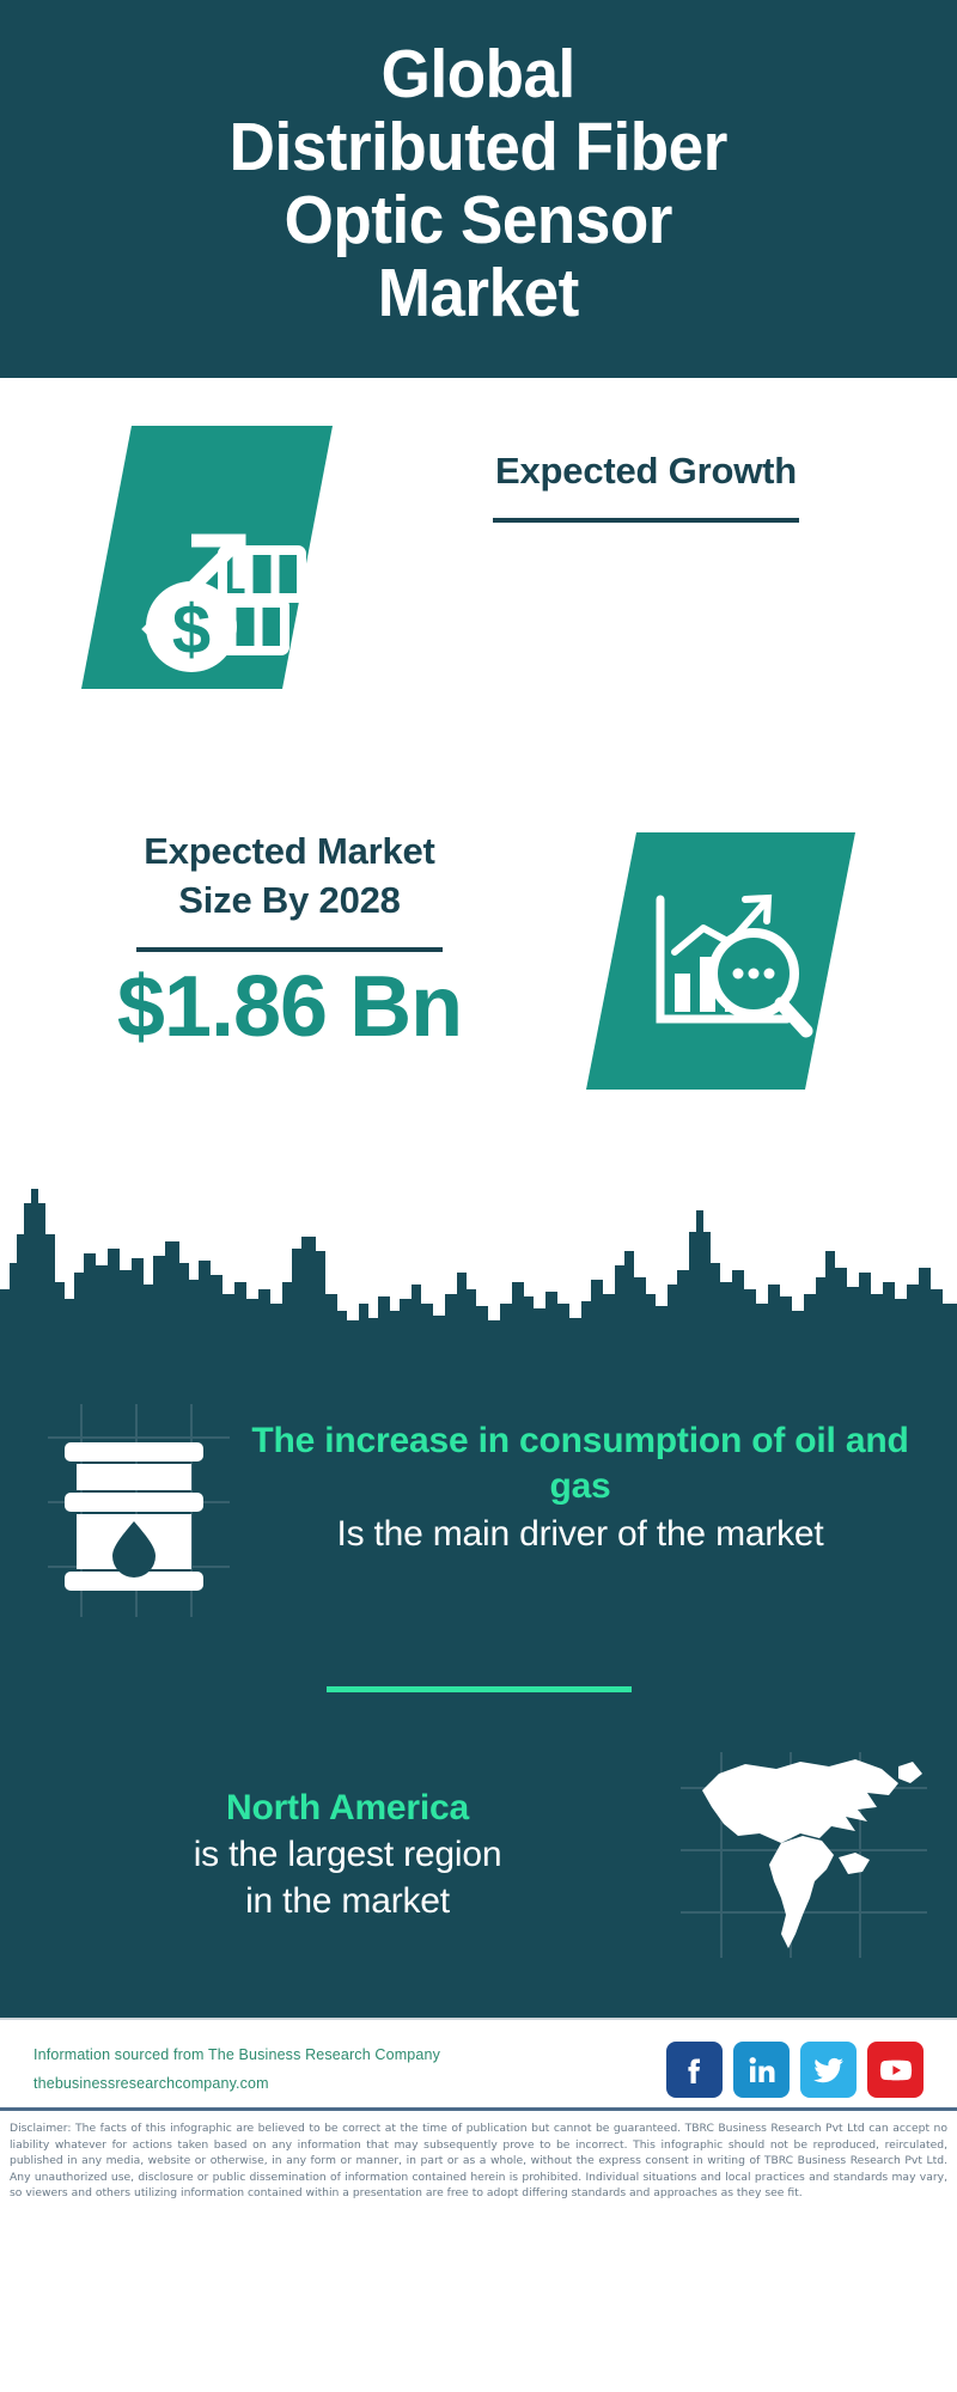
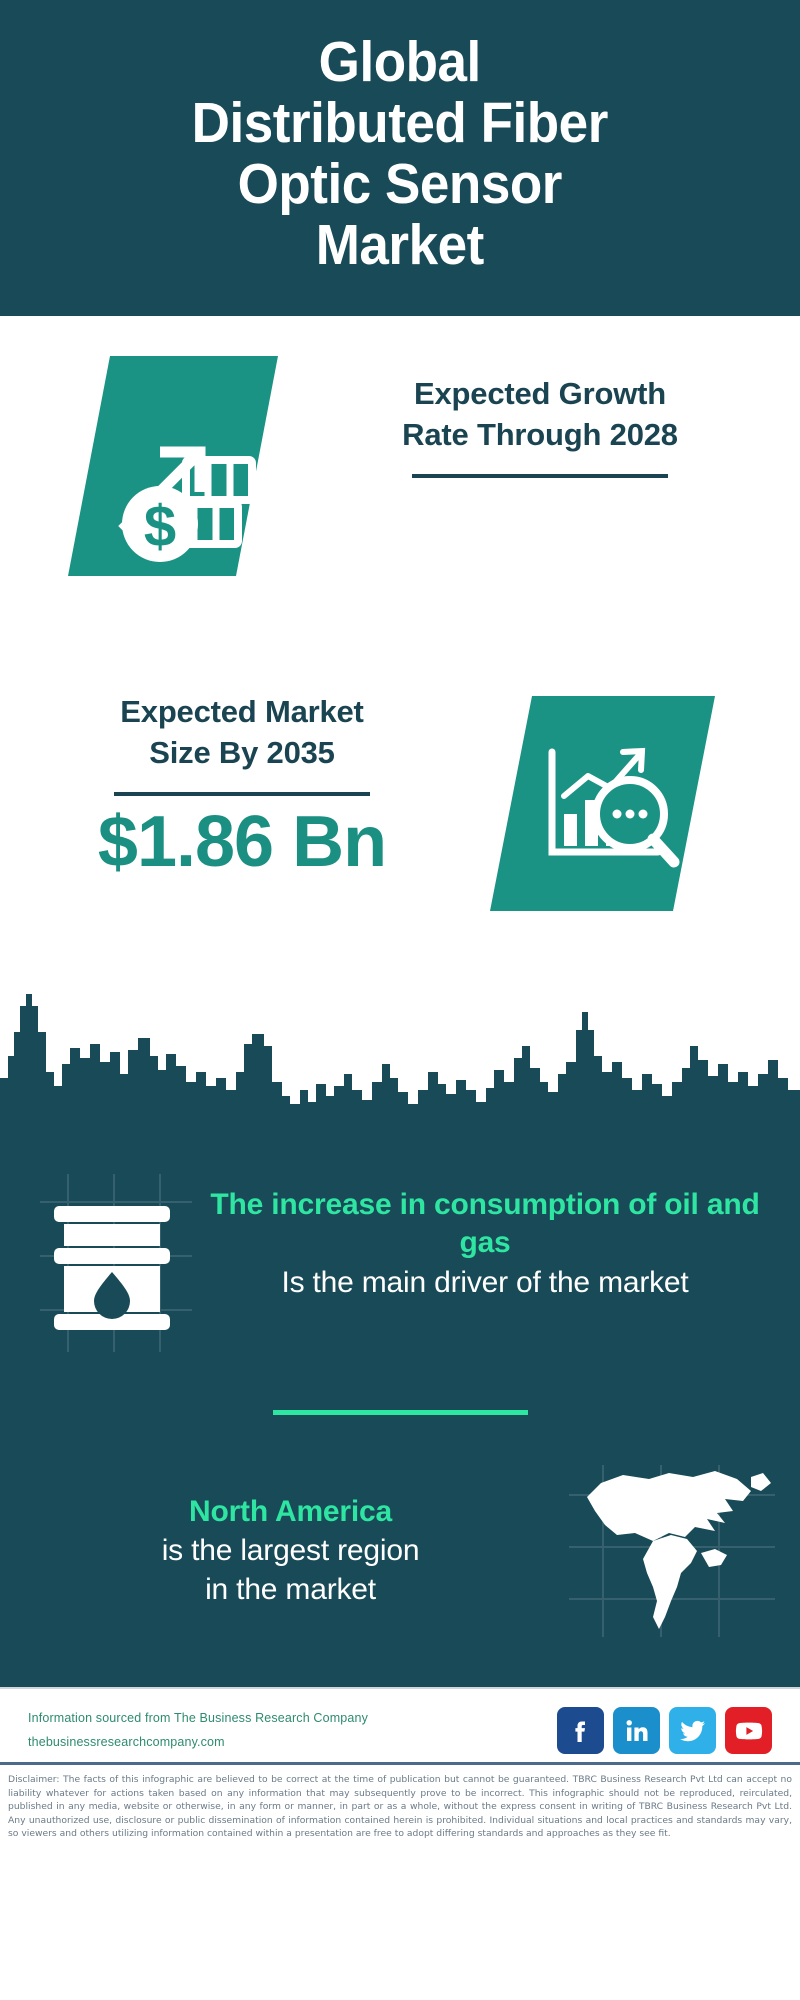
  Global
  Distributed Fiber
  Optic Sensor
  Market
  $
  Expected Growth
+ Rate Through 2028
  Expected Market
- Size By 2028
+ Size By 2035
  $1.86 Bn
  The increase in consumption of oil and gas
  Is the main driver of the market
  North America
  is the largest region
  in the market
  Information sourced from The Business Research Company
  thebusinessresearchcompany.com
  Disclaimer: The facts of this infographic are believed to be correct at the time of publication but cannot be guaranteed. TBRC Business Research Pvt Ltd can accept no liability whatever for actions taken based on any information that may subsequently prove to be incorrect. This infographic should not be reproduced, reirculated, published in any media, website or otherwise, in any form or manner, in part or as a whole, without the express consent in writing of TBRC Business Research Pvt Ltd. Any unauthorized use, disclosure or public dissemination of information contained herein is prohibited. Individual situations and local practices and standards may vary, so viewers and others utilizing information contained within a presentation are free to adopt differing standards and approaches as they see fit.
